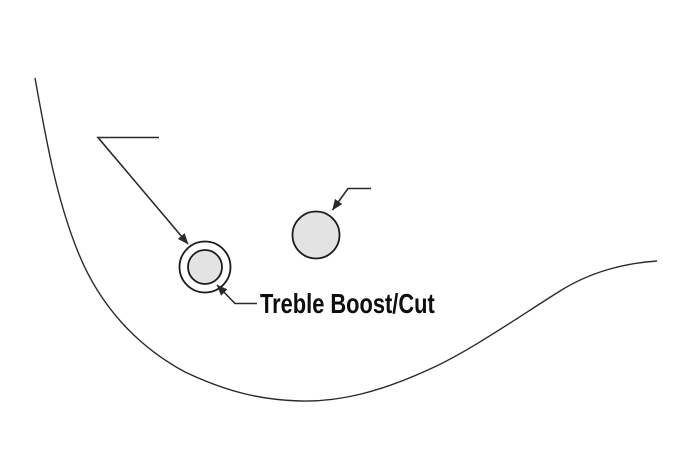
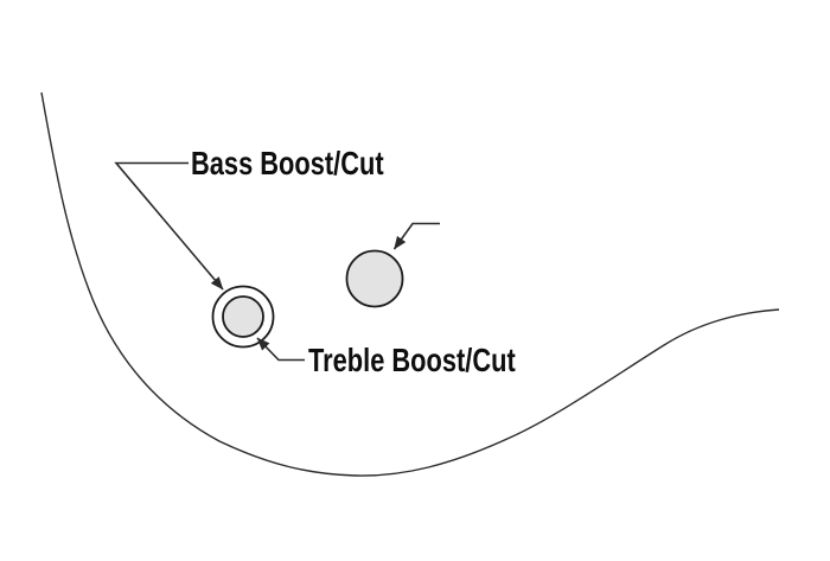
+ Bass Boost/Cut
  Treble Boost/Cut
